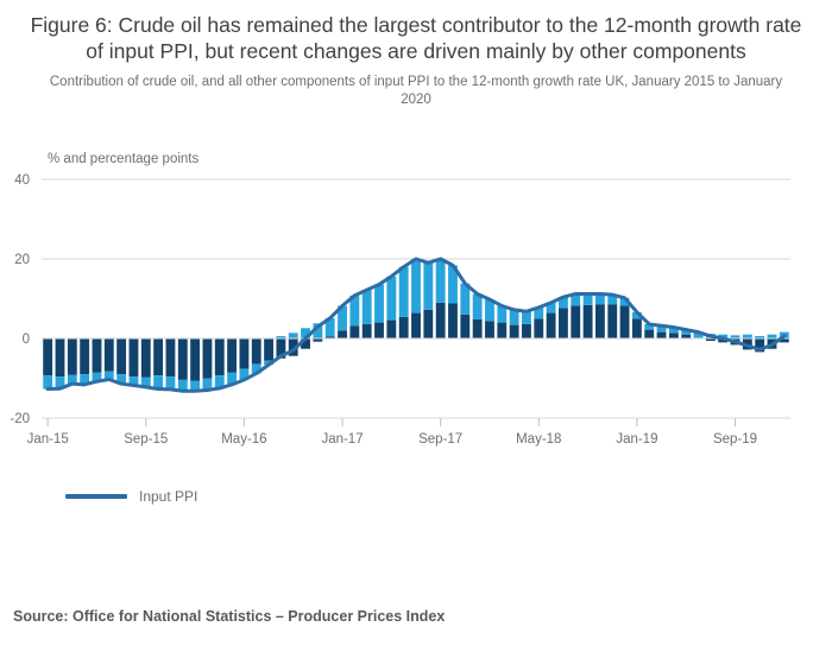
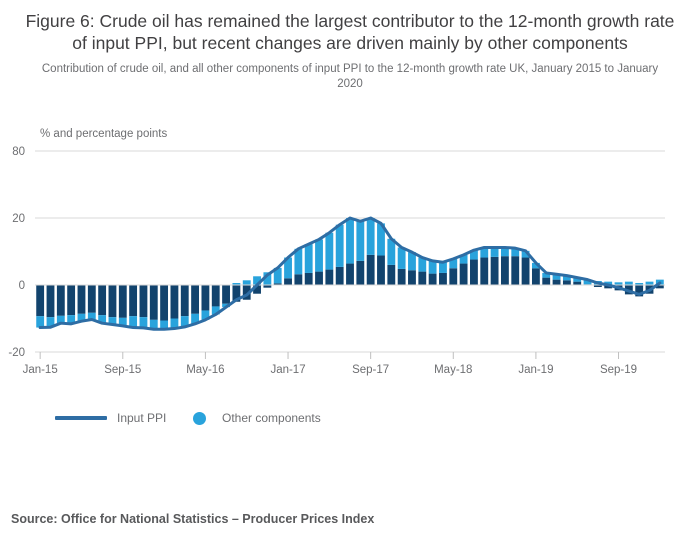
  Figure 6: Crude oil has remained the largest contributor to the 12-month growth rate of input PPI, but recent changes are driven mainly by other components
  Contribution of crude oil, and all other components of input PPI to the 12-month growth rate UK, January 2015 to January 2020
  % and percentage points
  -20
  0
  20
- 40
+ 80
  Jan-15
  Sep-15
  May-16
  Jan-17
  Sep-17
  May-18
  Jan-19
  Sep-19
  Input PPI
+ Other components
  Source: Office for National Statistics – Producer Prices Index
